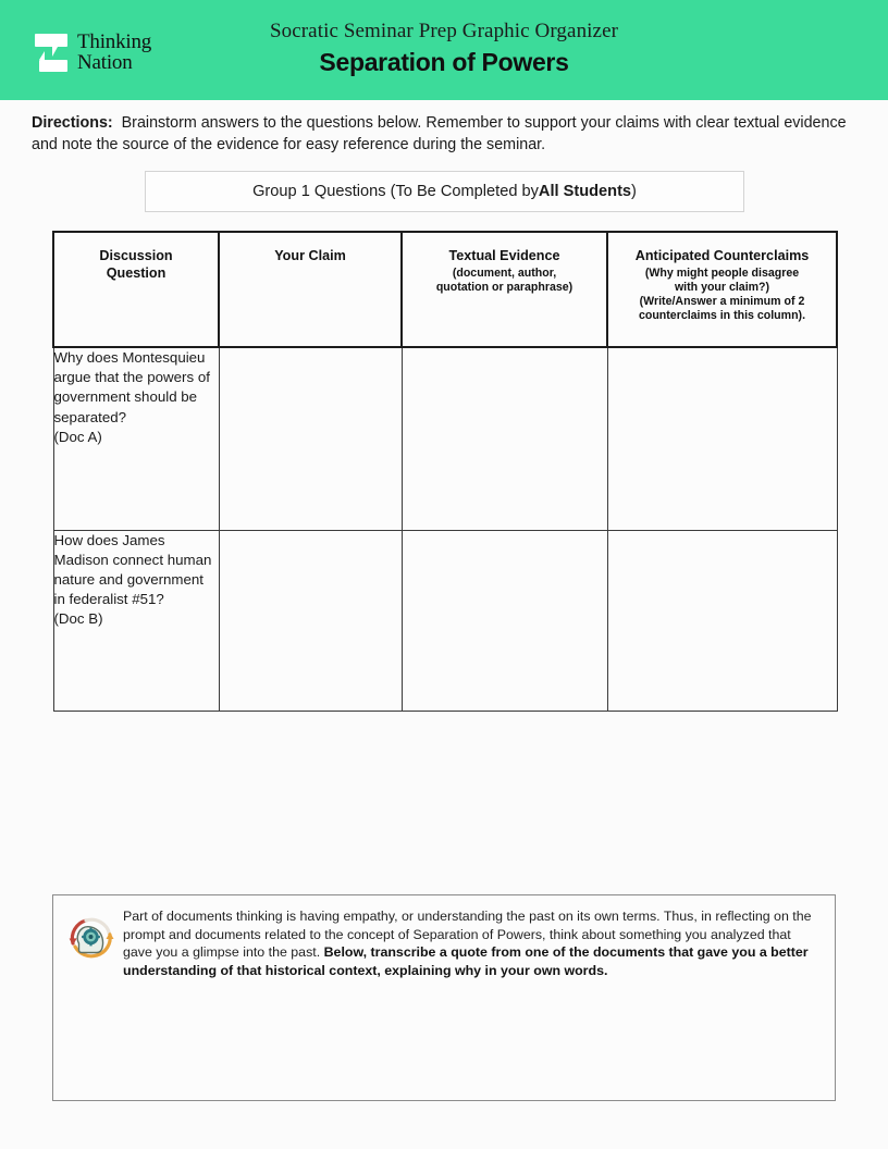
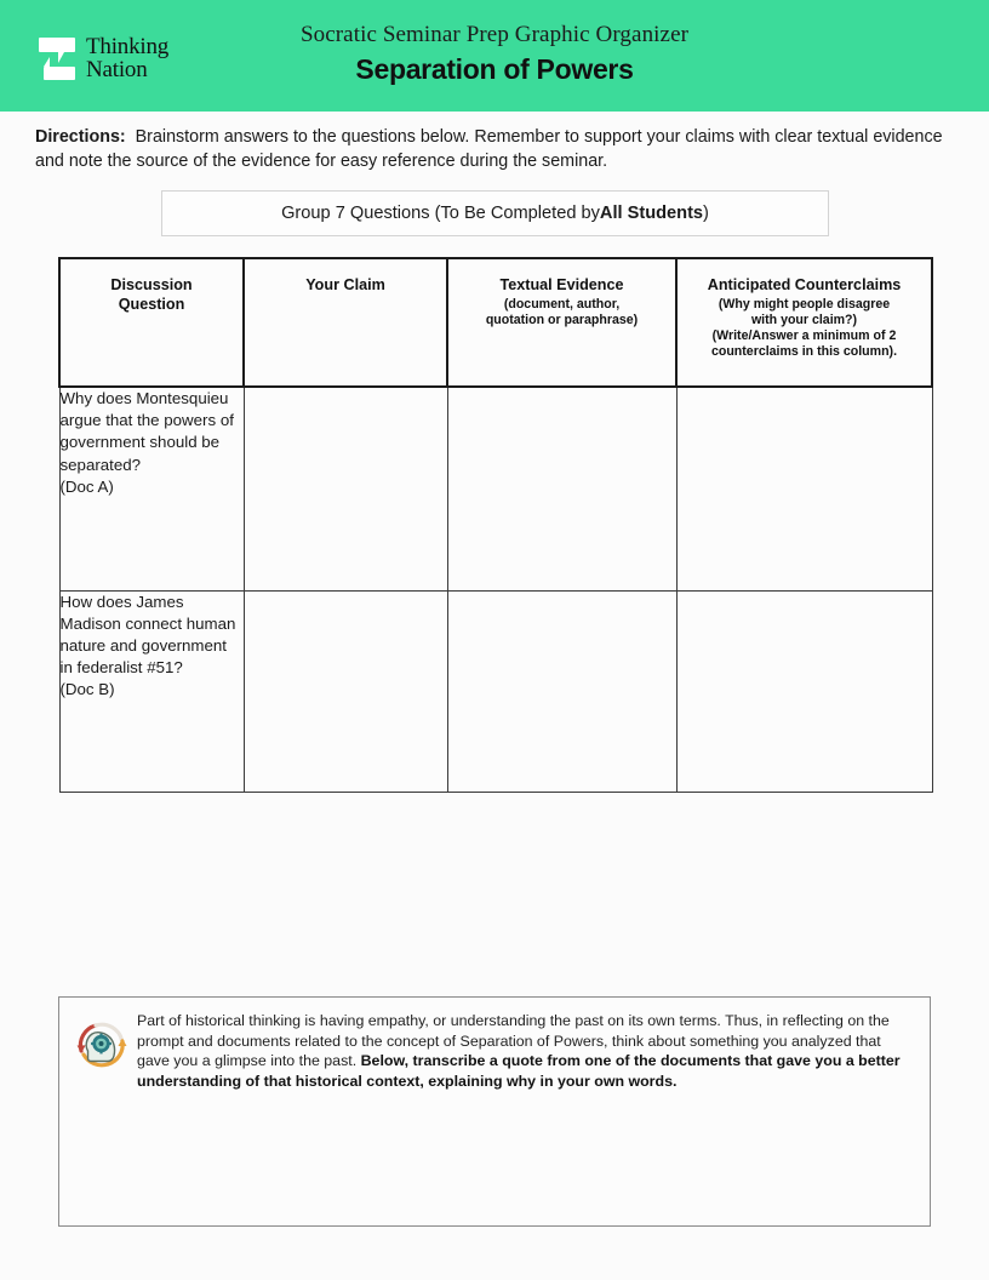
  Thinking
  Nation
  Socratic Seminar Prep Graphic Organizer
  Separation of Powers
  Directions: Brainstorm answers to the questions below. Remember to support your claims with clear textual evidence and note the source of the evidence for easy reference during the seminar.
- Group 1 Questions (To Be Completed by
+ Group 7 Questions (To Be Completed by
  All Students
  )
  DiscussionQuestion	Your Claim	Textual Evidence (document, author,quotation or paraphrase)	Anticipated Counterclaims (Why might people disagreewith your claim?)(Write/Answer a minimum of 2counterclaims in this column).
  Why does Montesquieu argue that the powers of government should be separated?(Doc A)
  How does James Madison connect human nature and government in federalist #51?(Doc B)
- Part of documents thinking is having empathy, or understanding the past on its own terms. Thus, in reflecting on the prompt and documents related to the concept of Separation of Powers, think about something you analyzed that gave you a glimpse into the past. Below, transcribe a quote from one of the documents that gave you a better understanding of that historical context, explaining why in your own words.
+ Part of historical thinking is having empathy, or understanding the past on its own terms. Thus, in reflecting on the prompt and documents related to the concept of Separation of Powers, think about something you analyzed that gave you a glimpse into the past. Below, transcribe a quote from one of the documents that gave you a better understanding of that historical context, explaining why in your own words.
